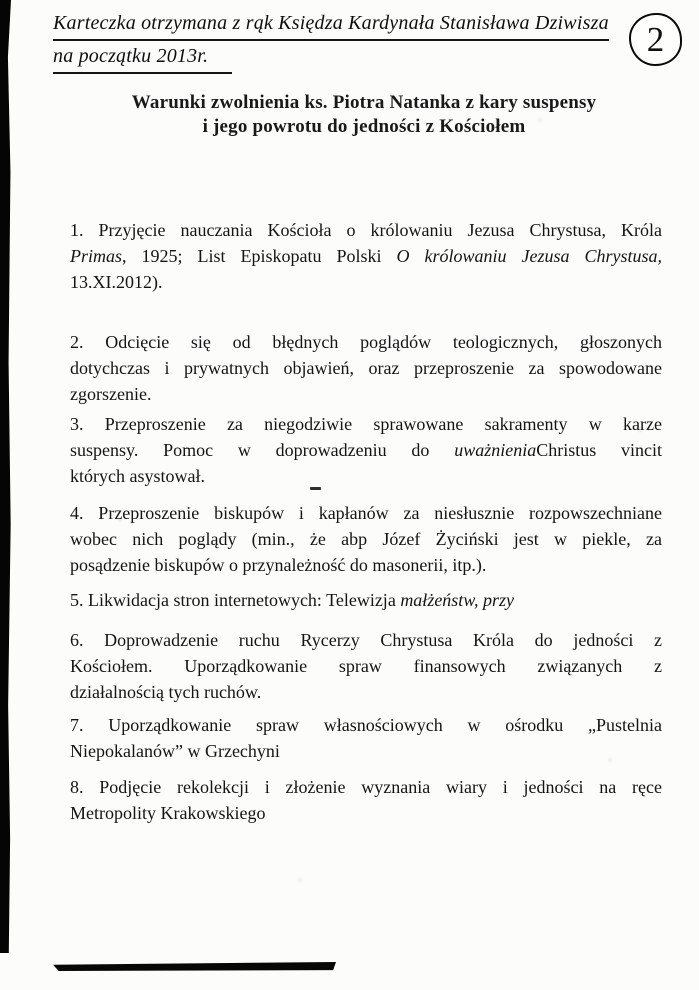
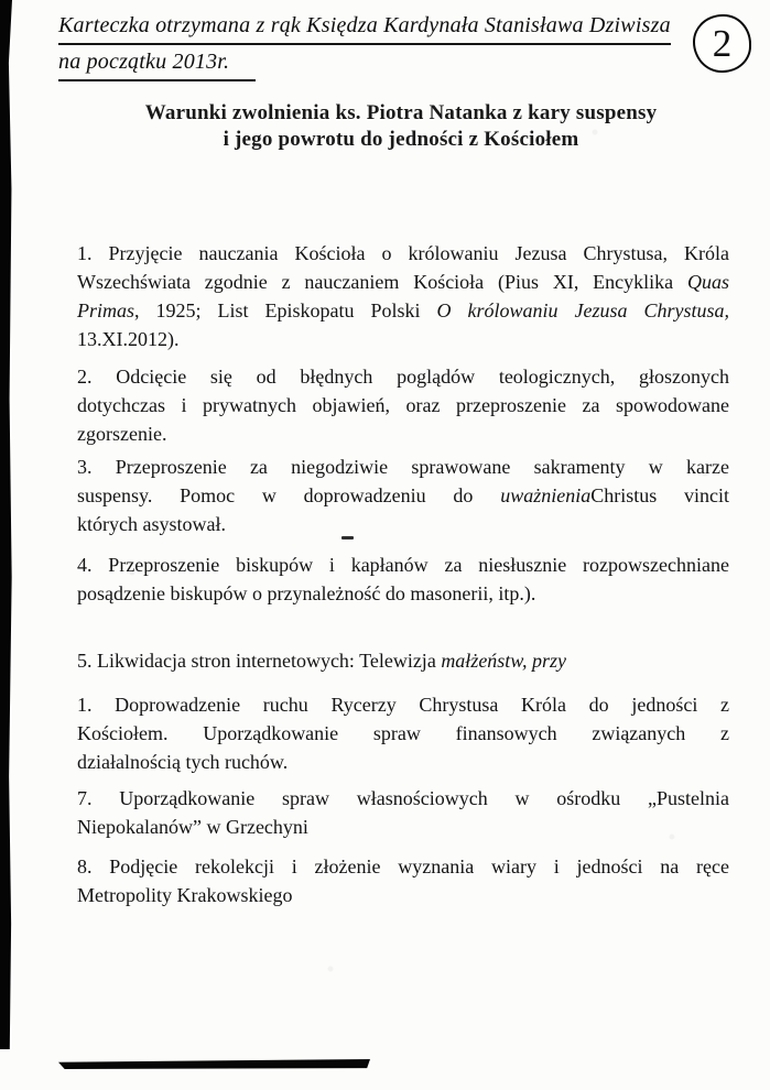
  Karteczka otrzymana z rąk Księdza Kardynała Stanisława Dziwisza
  na początku 2013r.
  2
  Warunki zwolnienia ks. Piotra Natanka z kary suspensy
  i jego powrotu do jedności z Kościołem
  1. Przyjęcie nauczania Kościoła o królowaniu Jezusa Chrystusa, Króla
+ Wszechświata zgodnie z nauczaniem Kościoła (Pius XI, Encyklika Quas
  Primas, 1925; List Episkopatu Polski O królowaniu Jezusa Chrystusa,
  13.XI.2012).
  2. Odcięcie się od błędnych poglądów teologicznych, głoszonych
  dotychczas i prywatnych objawień, oraz przeproszenie za spowodowane
  zgorszenie.
  3. Przeproszenie za niegodziwie sprawowane sakramenty w karze
  suspensy. Pomoc w doprowadzeniu do uważnieniaChristus vincit
  których asystował.
  4. Przeproszenie biskupów i kapłanów za niesłusznie rozpowszechniane
- wobec nich poglądy (min., że abp Józef Życiński jest w piekle, za
  posądzenie biskupów o przynależność do masonerii, itp.).
  5. Likwidacja stron internetowych: Telewizja małżeństw, przy
- 6. Doprowadzenie ruchu Rycerzy Chrystusa Króla do jedności z
+ 1. Doprowadzenie ruchu Rycerzy Chrystusa Króla do jedności z
  Kościołem. Uporządkowanie spraw finansowych związanych z
  działalnością tych ruchów.
  7. Uporządkowanie spraw własnościowych w ośrodku „Pustelnia
  Niepokalanów” w Grzechyni
  8. Podjęcie rekolekcji i złożenie wyznania wiary i jedności na ręce
  Metropolity Krakowskiego
